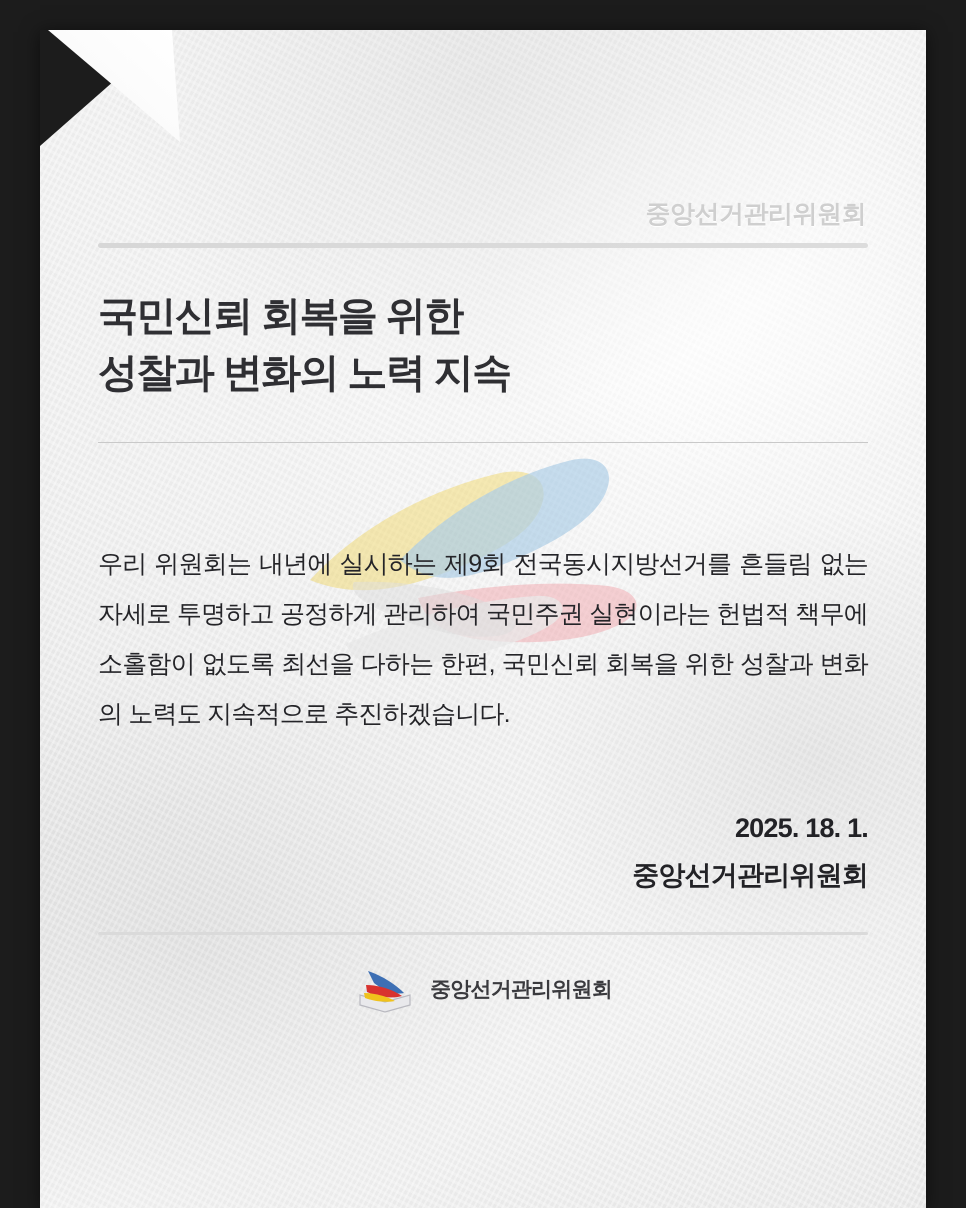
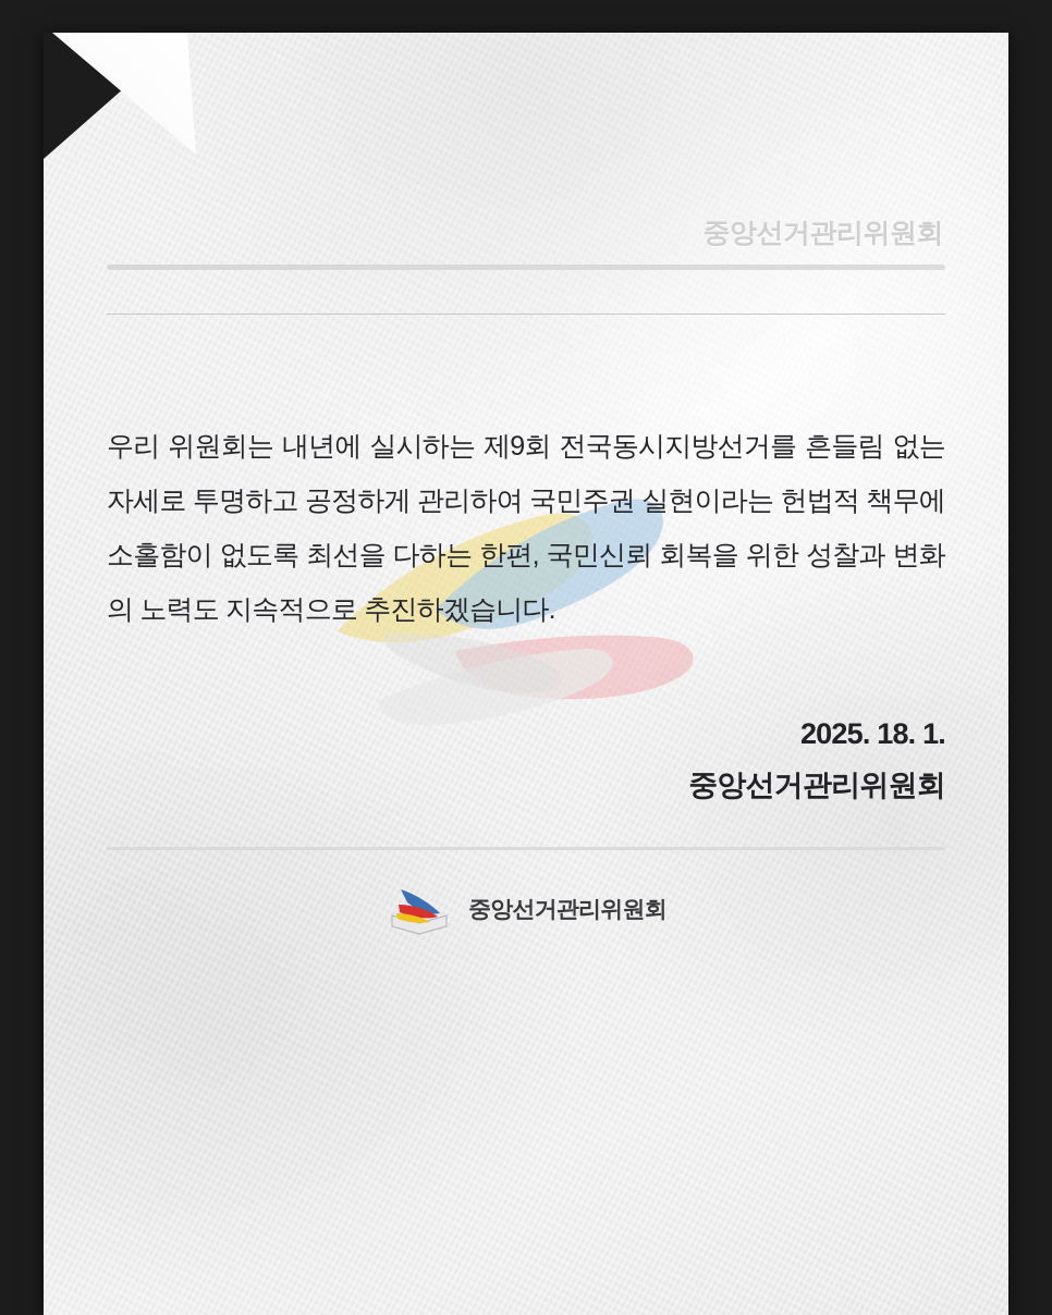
  중앙선거관리위원회
- 국민신뢰 회복을 위한
- 성찰과 변화의 노력 지속
  우리 위원회는 내년에 실시하는 제9회 전국동시지방선거를 흔들림 없는 자세로 투명하고 공정하게 관리하여 국민주권 실현이라는 헌법적 책무에 소홀함이 없도록 최선을 다하는 한편, 국민신뢰 회복을 위한 성찰과 변화의 노력도 지속적으로 추진하겠습니다.
  2025. 18. 1.
  중앙선거관리위원회
  중앙선거관리위원회
